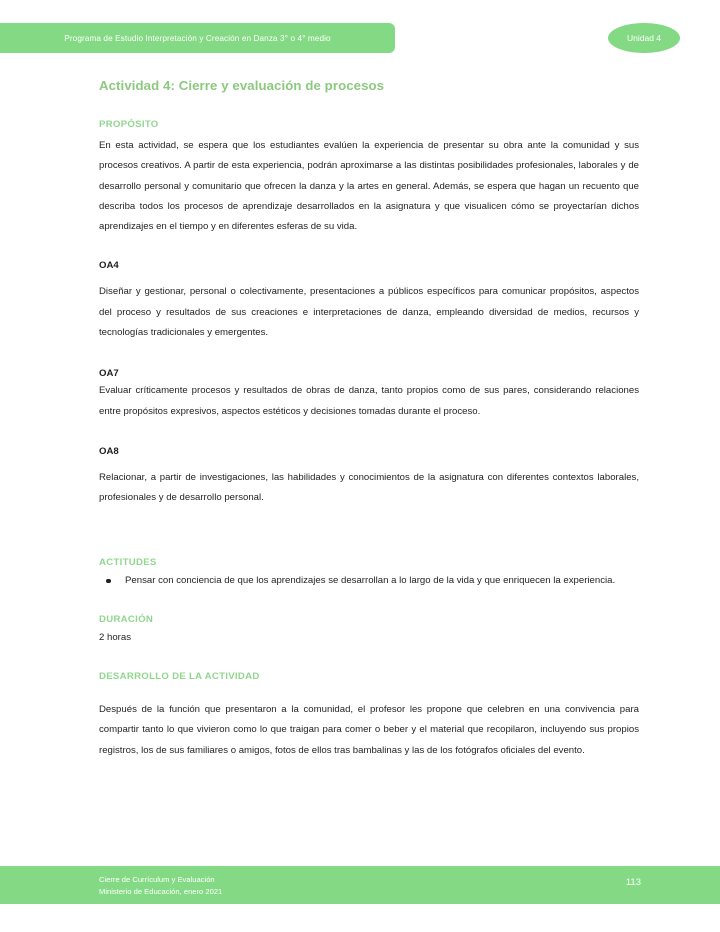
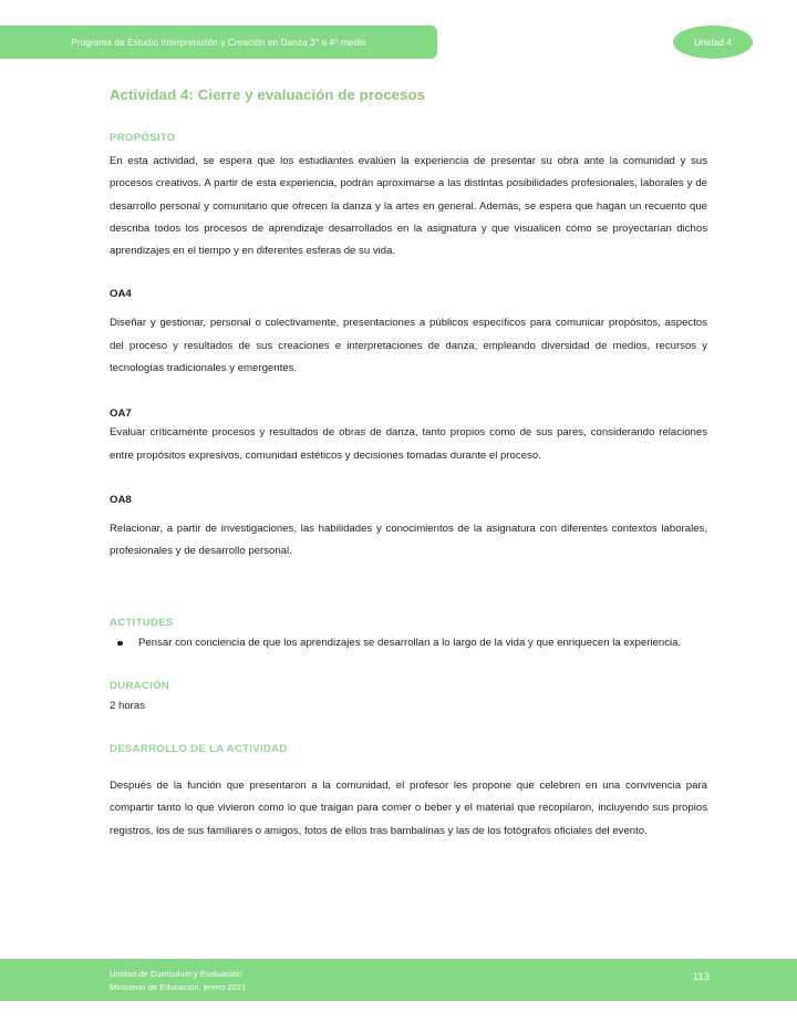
  Programa de Estudio Interpretación y Creación en Danza 3° o 4° medio
  Unidad 4
  Actividad 4: Cierre y evaluación de procesos
  PROPÓSITO
  En esta actividad, se espera que los estudiantes evalúen la experiencia de presentar su obra ante la comunidad y sus procesos creativos. A partir de esta experiencia, podrán aproximarse a las distintas posibilidades profesionales, laborales y de desarrollo personal y comunitario que ofrecen la danza y la artes en general. Además, se espera que hagan un recuento que describa todos los procesos de aprendizaje desarrollados en la asignatura y que visualicen cómo se proyectarían dichos aprendizajes en el tiempo y en diferentes esferas de su vida.
  OA4
  Diseñar y gestionar, personal o colectivamente, presentaciones a públicos específicos para comunicar propósitos, aspectos del proceso y resultados de sus creaciones e interpretaciones de danza, empleando diversidad de medios, recursos y tecnologías tradicionales y emergentes.
  OA7
- Evaluar críticamente procesos y resultados de obras de danza, tanto propios como de sus pares, considerando relaciones entre propósitos expresivos, aspectos estéticos y decisiones tomadas durante el proceso.
+ Evaluar críticamente procesos y resultados de obras de danza, tanto propios como de sus pares, considerando relaciones entre propósitos expresivos, comunidad estéticos y decisiones tomadas durante el proceso.
  OA8
  Relacionar, a partir de investigaciones, las habilidades y conocimientos de la asignatura con diferentes contextos laborales, profesionales y de desarrollo personal.
  ACTITUDES
  Pensar con conciencia de que los aprendizajes se desarrollan a lo largo de la vida y que enriquecen la experiencia.
  DURACIÓN
  2 horas
  DESARROLLO DE LA ACTIVIDAD
  Después de la función que presentaron a la comunidad, el profesor les propone que celebren en una convivencia para compartir tanto lo que vivieron como lo que traigan para comer o beber y el material que recopilaron, incluyendo sus propios registros, los de sus familiares o amigos, fotos de ellos tras bambalinas y las de los fotógrafos oficiales del evento.
- Cierre de Currículum y Evaluación
+ Unidad de Currículum y Evaluación
  Ministerio de Educación, enero 2021
  113
